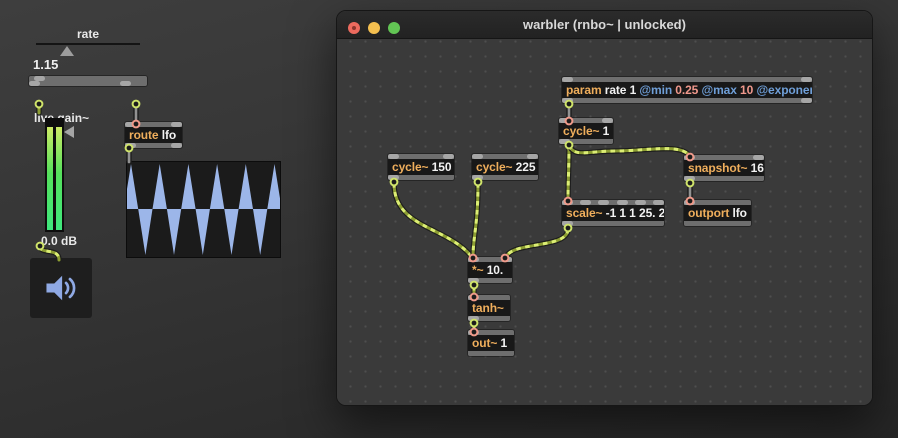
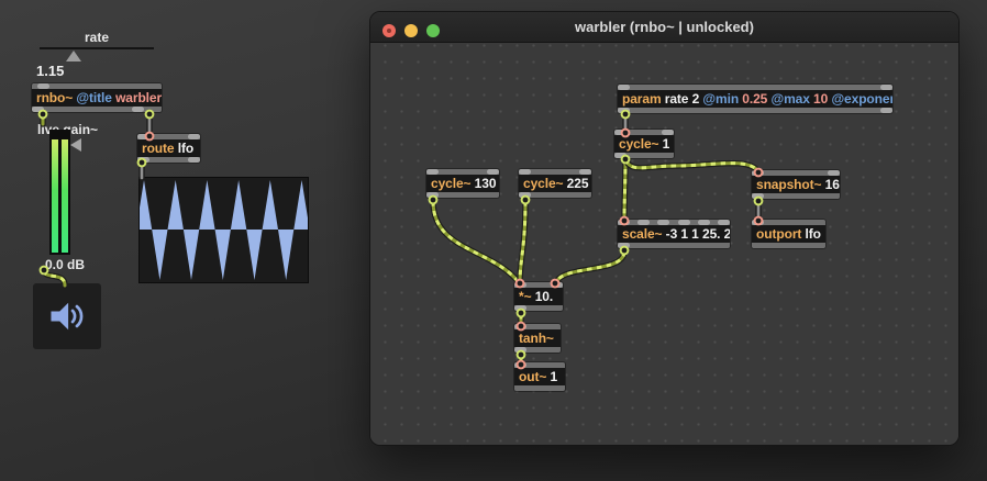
  rate
  1.15
+ rnbo~ @title warbler
  livain~
  0.0 dB
  route lfo
  warbler (rnbo~ | unlocked)
- param rate 1 @min 0.25 @max 10 @expone
+ param rate 2 @min 0.25 @max 10 @expone
  cycle~ 1
- cycle~ 150
+ cycle~ 130
  cycle~ 225
  snapshot~ 16
- scale~ -1 1 1 25. 2
+ scale~ -3 1 1 25. 2
  outport lfo
  *~ 10.
  tanh~
  out~ 1
